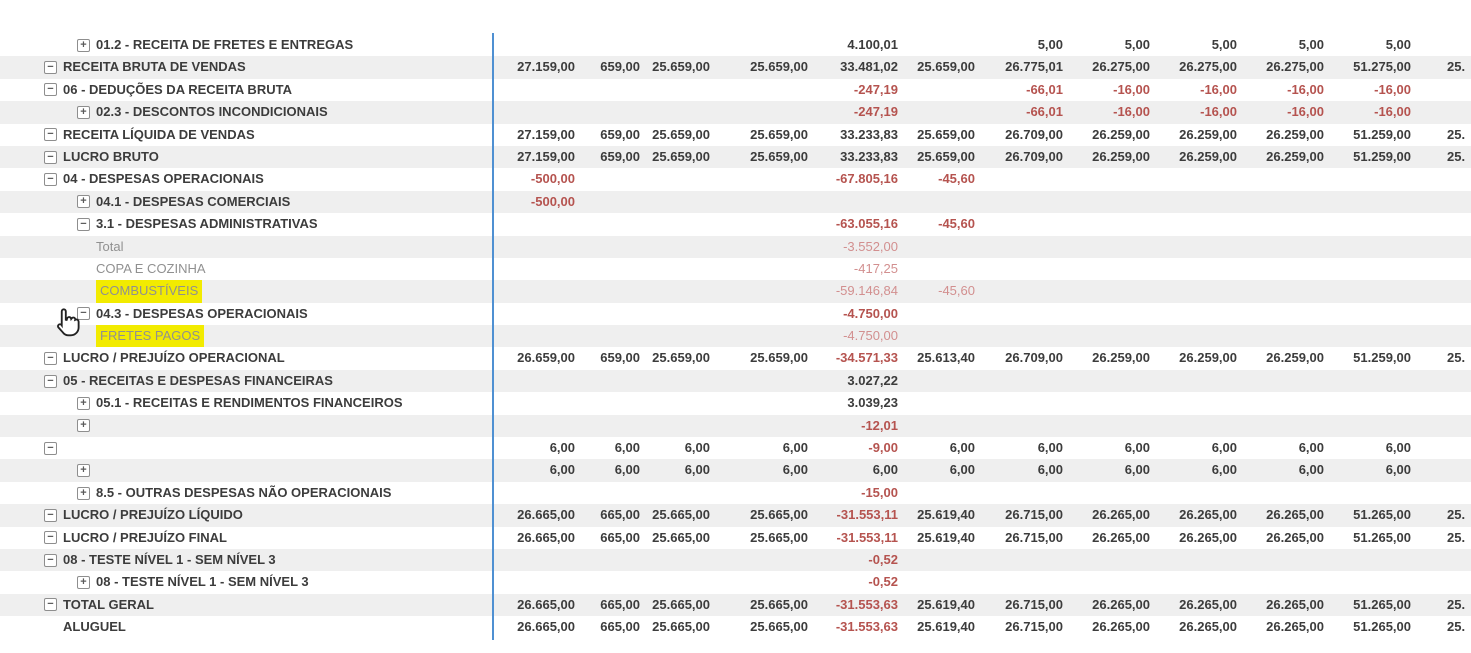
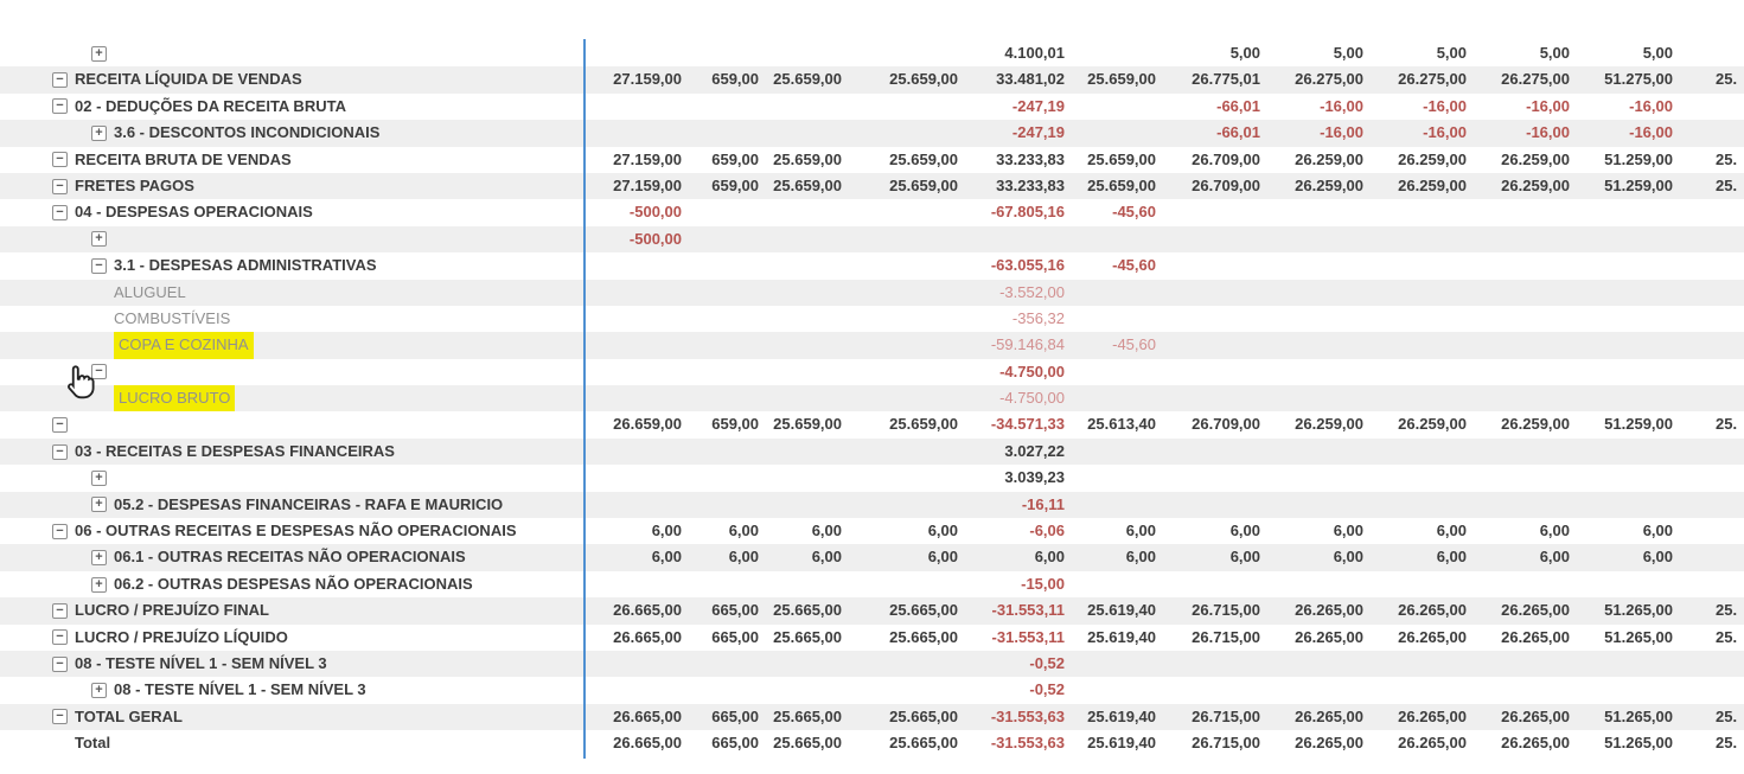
  +
- 01.2 - RECEITA DE FRETES E ENTREGAS
  4.100,01
  5,00
  5,00
  5,00
  5,00
  5,00
  −
- RECEITA BRUTA DE VENDAS
+ RECEITA LÍQUIDA DE VENDAS
  27.159,00
  659,00
  25.659,00
  25.659,00
  33.481,02
  25.659,00
  26.775,01
  26.275,00
  26.275,00
  26.275,00
  51.275,00
  25.
  −
- 06 - DEDUÇÕES DA RECEITA BRUTA
+ 02 - DEDUÇÕES DA RECEITA BRUTA
  -247,19
  -66,01
  -16,00
  -16,00
  -16,00
  -16,00
  +
- 02.3 - DESCONTOS INCONDICIONAIS
+ 3.6 - DESCONTOS INCONDICIONAIS
  -247,19
  -66,01
  -16,00
  -16,00
  -16,00
  -16,00
  −
- RECEITA LÍQUIDA DE VENDAS
+ RECEITA BRUTA DE VENDAS
  27.159,00
  659,00
  25.659,00
  25.659,00
  33.233,83
  25.659,00
  26.709,00
  26.259,00
  26.259,00
  26.259,00
  51.259,00
  25.
  −
- LUCRO BRUTO
+ FRETES PAGOS
  27.159,00
  659,00
  25.659,00
  25.659,00
  33.233,83
  25.659,00
  26.709,00
  26.259,00
  26.259,00
  26.259,00
  51.259,00
  25.
  −
  04 - DESPESAS OPERACIONAIS
  -500,00
  -67.805,16
  -45,60
  +
- 04.1 - DESPESAS COMERCIAIS
  -500,00
  −
  3.1 - DESPESAS ADMINISTRATIVAS
  -63.055,16
  -45,60
- Total
+ ALUGUEL
  -3.552,00
- COPA E COZINHA
+ COMBUSTÍVEIS
- -417,25
+ -356,32
- COMBUSTÍVEIS
+ COPA E COZINHA
  -59.146,84
  -45,60
  −
- 04.3 - DESPESAS OPERACIONAIS
  -4.750,00
- FRETES PAGOS
+ LUCRO BRUTO
  -4.750,00
  −
- LUCRO / PREJUÍZO OPERACIONAL
  26.659,00
  659,00
  25.659,00
  25.659,00
  -34.571,33
  25.613,40
  26.709,00
  26.259,00
  26.259,00
  26.259,00
  51.259,00
  25.
  −
- 05 - RECEITAS E DESPESAS FINANCEIRAS
+ 03 - RECEITAS E DESPESAS FINANCEIRAS
  3.027,22
  +
- 05.1 - RECEITAS E RENDIMENTOS FINANCEIROS
  3.039,23
  +
+ 05.2 - DESPESAS FINANCEIRAS - RAFA E MAURICIO
- -12,01
+ -16,11
  −
+ 06 - OUTRAS RECEITAS E DESPESAS NÃO OPERACIONAIS
  6,00
  6,00
  6,00
  6,00
- -9,00
+ -6,06
  6,00
  6,00
  6,00
  6,00
  6,00
  6,00
  +
+ 06.1 - OUTRAS RECEITAS NÃO OPERACIONAIS
  6,00
  6,00
  6,00
  6,00
  6,00
  6,00
  6,00
  6,00
  6,00
  6,00
  6,00
  +
- 8.5 - OUTRAS DESPESAS NÃO OPERACIONAIS
+ 06.2 - OUTRAS DESPESAS NÃO OPERACIONAIS
  -15,00
  −
- LUCRO / PREJUÍZO LÍQUIDO
+ LUCRO / PREJUÍZO FINAL
  26.665,00
  665,00
  25.665,00
  25.665,00
  -31.553,11
  25.619,40
  26.715,00
  26.265,00
  26.265,00
  26.265,00
  51.265,00
  25.
  −
- LUCRO / PREJUÍZO FINAL
+ LUCRO / PREJUÍZO LÍQUIDO
  26.665,00
  665,00
  25.665,00
  25.665,00
  -31.553,11
  25.619,40
  26.715,00
  26.265,00
  26.265,00
  26.265,00
  51.265,00
  25.
  −
  08 - TESTE NÍVEL 1 - SEM NÍVEL 3
  -0,52
  +
  08 - TESTE NÍVEL 1 - SEM NÍVEL 3
  -0,52
  −
  TOTAL GERAL
  26.665,00
  665,00
  25.665,00
  25.665,00
  -31.553,63
  25.619,40
  26.715,00
  26.265,00
  26.265,00
  26.265,00
  51.265,00
  25.
- ALUGUEL
+ Total
  26.665,00
  665,00
  25.665,00
  25.665,00
  -31.553,63
  25.619,40
  26.715,00
  26.265,00
  26.265,00
  26.265,00
  51.265,00
  25.
